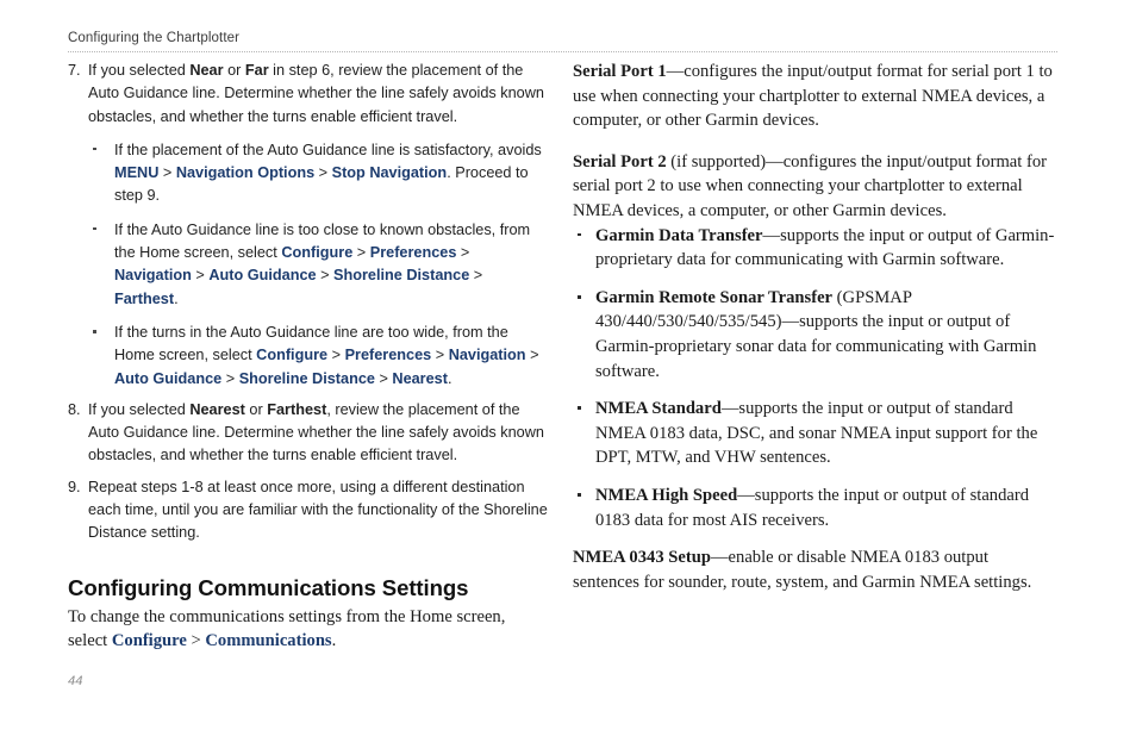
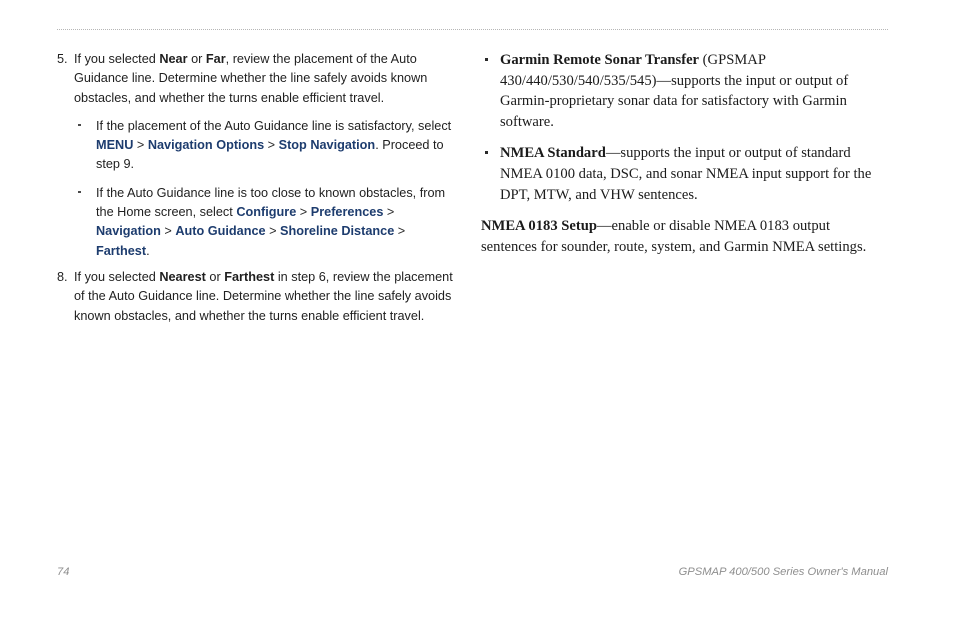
- Configuring the Chartplotter
- 7.
+ 5.
- If you selected Near or Far in step 6, review the placement of the Auto Guidance line. Determine whether the line safely avoids known obstacles, and whether the turns enable efficient travel.
+ If you selected Near or Far, review the placement of the Auto Guidance line. Determine whether the line safely avoids known obstacles, and whether the turns enable efficient travel.
- If the placement of the Auto Guidance line is satisfactory, avoids MENU > Navigation Options > Stop Navigation. Proceed to step 9.
+ If the placement of the Auto Guidance line is satisfactory, select MENU > Navigation Options > Stop Navigation. Proceed to step 9.
  If the Auto Guidance line is too close to known obstacles, from the Home screen, select Configure > Preferences > Navigation > Auto Guidance > Shoreline Distance > Farthest.
- If the turns in the Auto Guidance line are too wide, from the Home screen, select Configure > Preferences > Navigation > Auto Guidance > Shoreline Distance > Nearest.
  8.
- If you selected Nearest or Farthest, review the placement of the Auto Guidance line. Determine whether the line safely avoids known obstacles, and whether the turns enable efficient travel.
+ If you selected Nearest or Farthest in step 6, review the placement of the Auto Guidance line. Determine whether the line safely avoids known obstacles, and whether the turns enable efficient travel.
- 9.
- Repeat steps 1-8 at least once more, using a different destination each time, until you are familiar with the functionality of the Shoreline Distance setting.
- Configuring Communications Settings
- To change the communications settings from the Home screen, select Configure > Communications.
- Serial Port 1—configures the input/output format for serial port 1 to use when connecting your chartplotter to external NMEA devices, a computer, or other Garmin devices.
- Serial Port 2 (if supported)—configures the input/output format for serial port 2 to use when connecting your chartplotter to external NMEA devices, a computer, or other Garmin devices.
- Garmin Data Transfer—supports the input or output of Garmin-proprietary data for communicating with Garmin software.
- Garmin Remote Sonar Transfer (GPSMAP 430/440/530/540/535/545)—supports the input or output of Garmin-proprietary sonar data for communicating with Garmin software.
+ Garmin Remote Sonar Transfer (GPSMAP 430/440/530/540/535/545)—supports the input or output of Garmin-proprietary sonar data for satisfactory with Garmin software.
- NMEA Standard—supports the input or output of standard NMEA 0183 data, DSC, and sonar NMEA input support for the DPT, MTW, and VHW sentences.
+ NMEA Standard—supports the input or output of standard NMEA 0100 data, DSC, and sonar NMEA input support for the DPT, MTW, and VHW sentences.
- NMEA High Speed—supports the input or output of standard 0183 data for most AIS receivers.
- NMEA 0343 Setup—enable or disable NMEA 0183 output sentences for sounder, route, system, and Garmin NMEA settings.
+ NMEA 0183 Setup—enable or disable NMEA 0183 output sentences for sounder, route, system, and Garmin NMEA settings.
- 44
+ 74
+ GPSMAP 400/500 Series Owner's Manual
